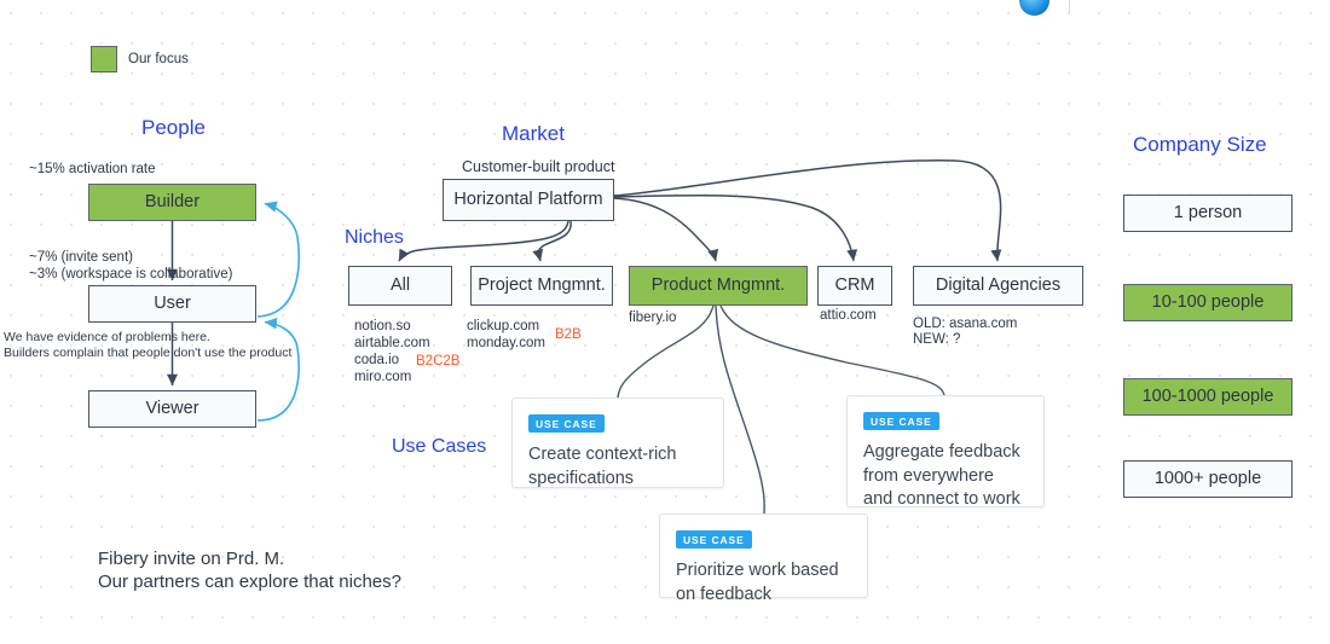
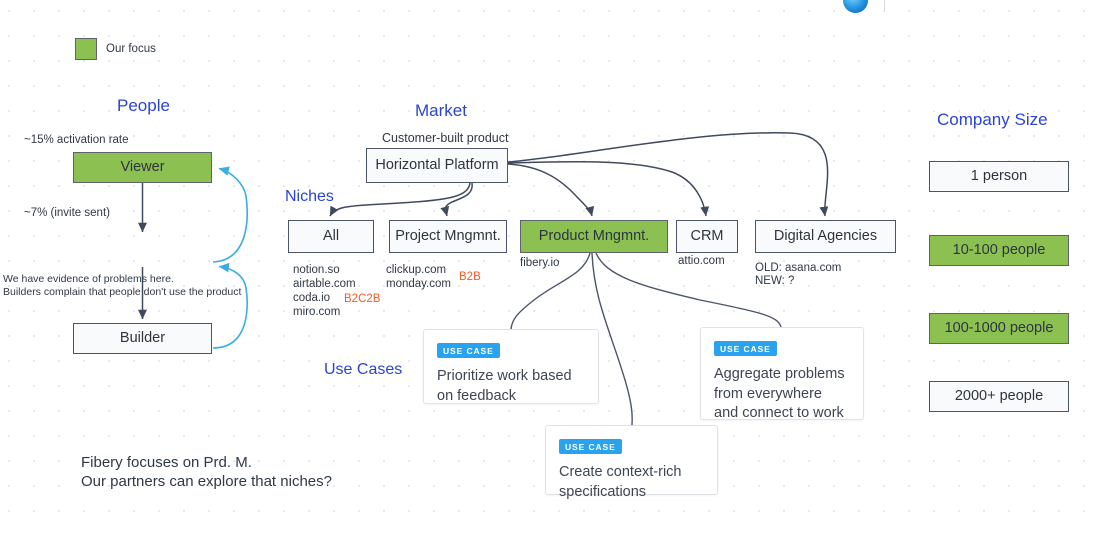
  Our focus
  People
  Market
  Niches
  Use Cases
  Company Size
  ~15% activation rate
- Builder
+ Viewer
  ~7% (invite sent)
- ~3% (workspace is collaborative)
- User
  We have evidence of problems here.
  Builders complain that people don't use the product
- Viewer
+ Builder
  Customer-built product
  Horizontal Platform
  All
  Project Mngmnt.
  Product Mngmnt.
  CRM
  Digital Agencies
  notion.so
  airtable.com
  coda.io
  miro.com
  B2C2B
  clickup.com
  monday.com
  B2B
  fibery.io
  attio.com
  OLD: asana.com
  NEW: ?
  USE CASE
- Create context-rich specifications
+ Prioritize work based on feedback
  USE CASE
- Aggregate feedback from everywhere and connect to work
+ Aggregate problems from everywhere and connect to work
  USE CASE
- Prioritize work based on feedback
+ Create context-rich specifications
  1 person
  10-100 people
  100-1000 people
- 1000+ people
+ 2000+ people
- Fibery invite on Prd. M.
+ Fibery focuses on Prd. M.
  Our partners can explore that niches?
